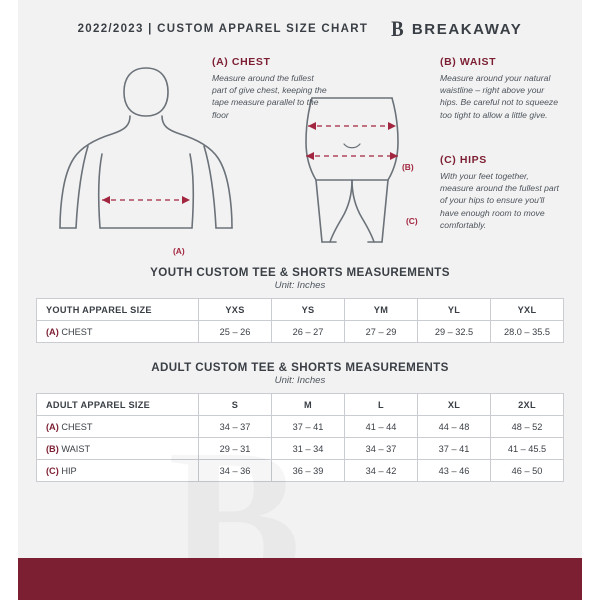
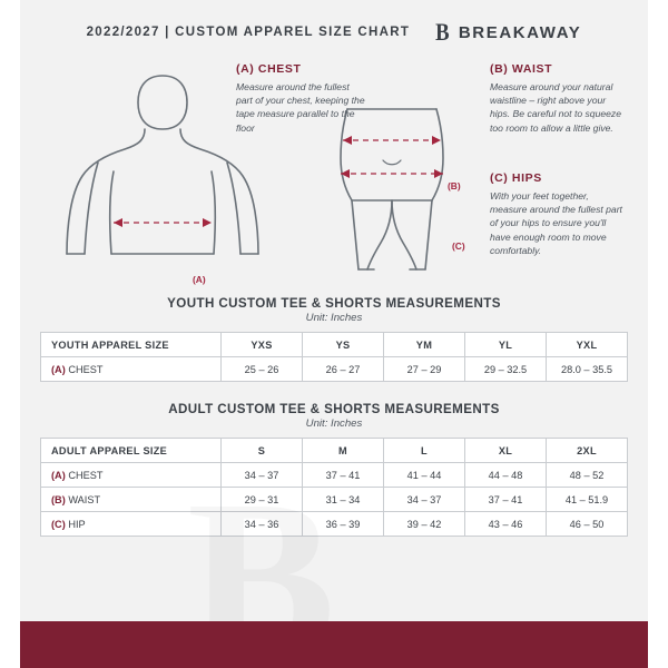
  B
- 2022/2023 | CUSTOM APPAREL SIZE CHART
+ 2022/2027 | CUSTOM APPAREL SIZE CHART
  B
  BREAKAWAY
  (A)
  (B)
  (C)
  (A) CHEST
- Measure around the fullest part of give chest, keeping the tape measure parallel to the floor
+ Measure around the fullest part of your chest, keeping the tape measure parallel to the floor
  (B) WAIST
- Measure around your natural waistline – right above your hips. Be careful not to squeeze too tight to allow a little give.
+ Measure around your natural waistline – right above your hips. Be careful not to squeeze too room to allow a little give.
  (C) HIPS
  With your feet together, measure around the fullest part of your hips to ensure you'll have enough room to move comfortably.
  YOUTH CUSTOM TEE & SHORTS MEASUREMENTS
  Unit: Inches
  YOUTH APPAREL SIZE	YXS	YS	YM	YL	YXL
  (A) CHEST	25 – 26	26 – 27	27 – 29	29 – 32.5	28.0 – 35.5
  ADULT CUSTOM TEE & SHORTS MEASUREMENTS
  Unit: Inches
  ADULT APPAREL SIZE	S	M	L	XL	2XL
  (A) CHEST	34 – 37	37 – 41	41 – 44	44 – 48	48 – 52
- (B) WAIST	29 – 31	31 – 34	34 – 37	37 – 41	41 – 45.5
+ (B) WAIST	29 – 31	31 – 34	34 – 37	37 – 41	41 – 51.9
- (C) HIP	34 – 36	36 – 39	34 – 42	43 – 46	46 – 50
+ (C) HIP	34 – 36	36 – 39	39 – 42	43 – 46	46 – 50
